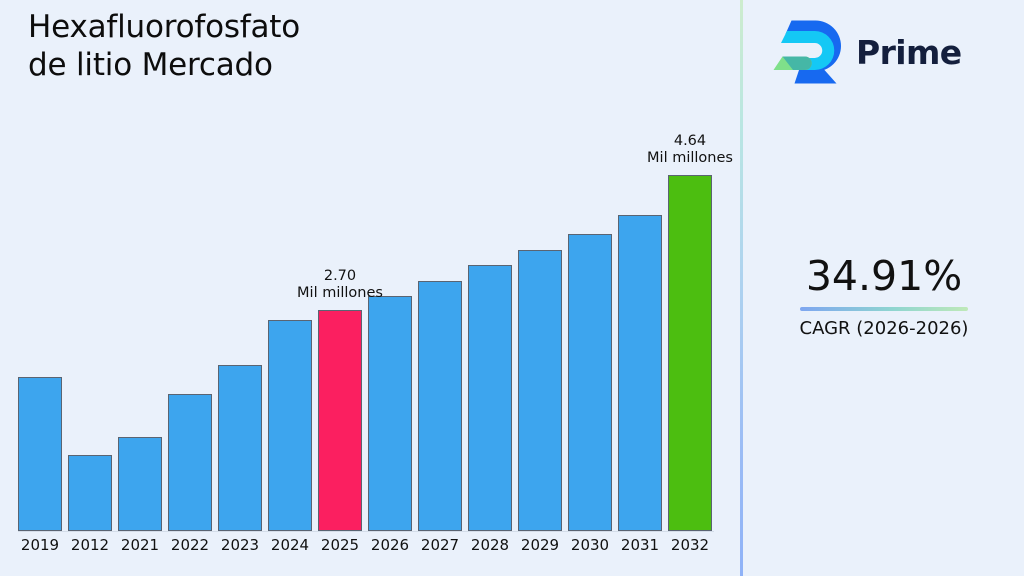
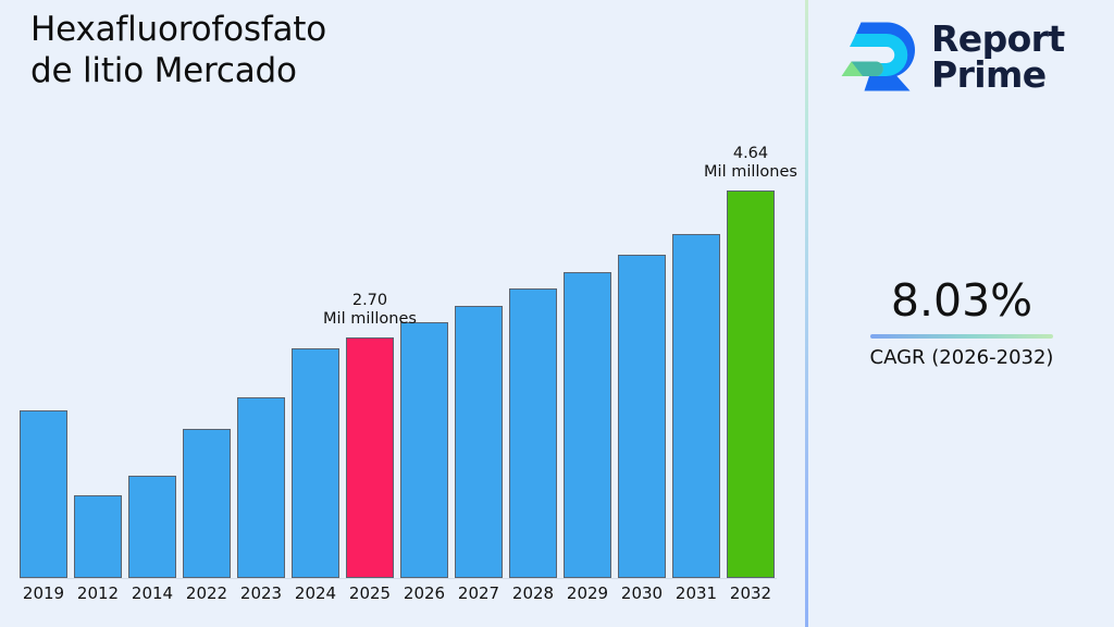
  Hexafluorofosfato
  de litio Mercado
  2019
  2012
- 2021
+ 2014
  2022
  2023
  2024
  2025
  2026
  2027
  2028
  2029
  2030
  2031
  2032
  2.70
  Mil millones
  4.64
  Mil millones
+ Report
  Prime
- 34.91%
+ 8.03%
- CAGR (2026-2026)
+ CAGR (2026-2032)
